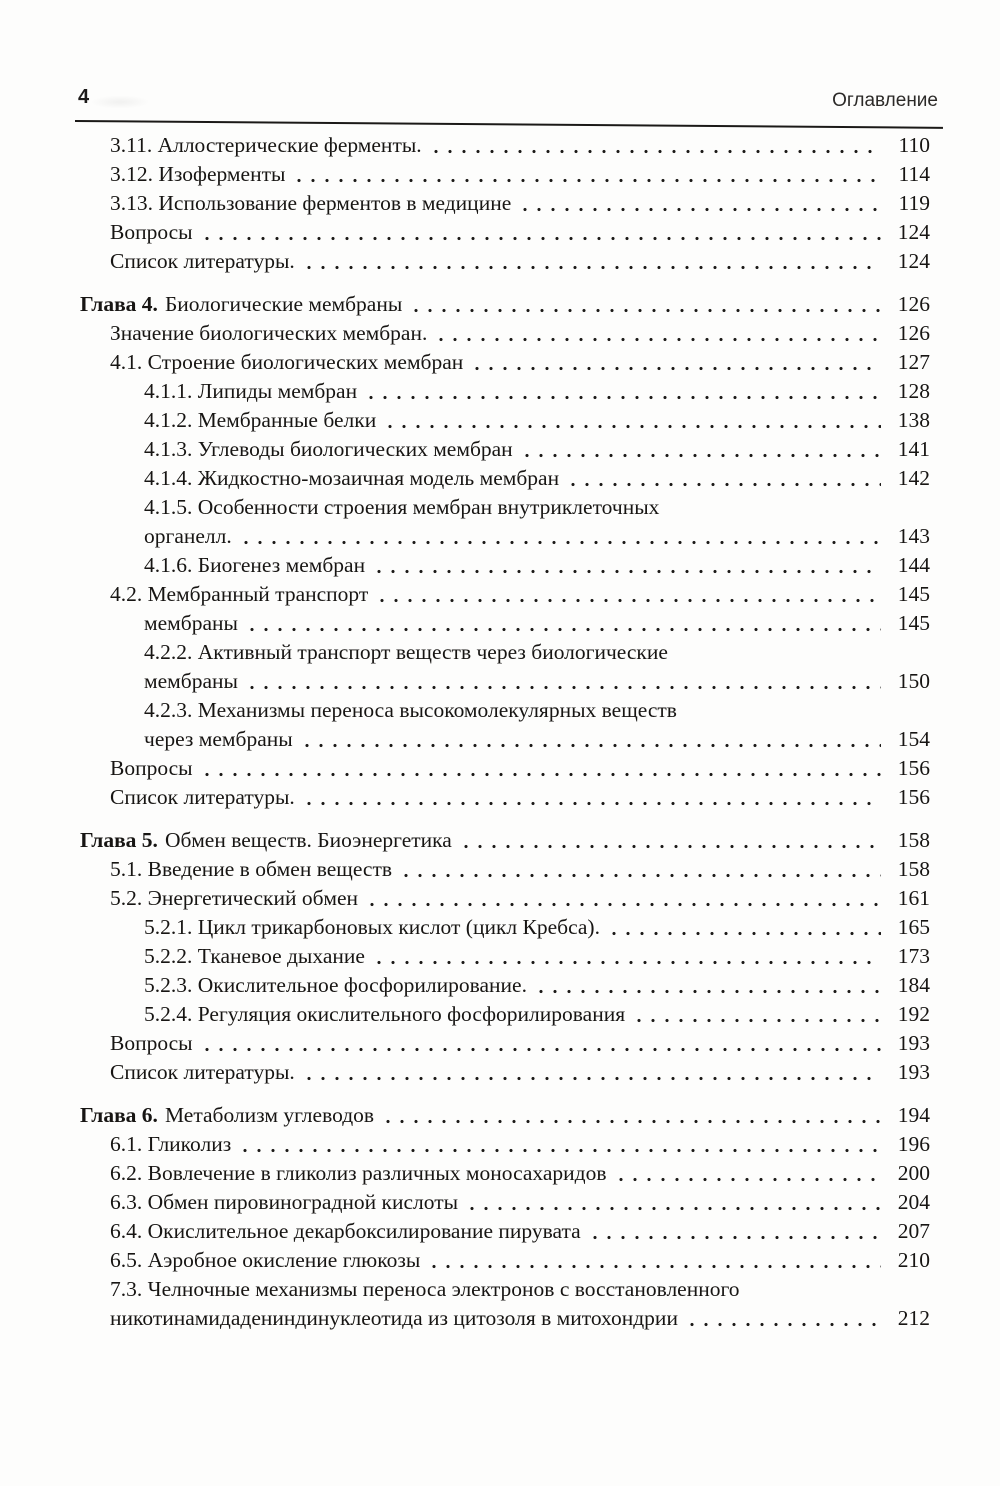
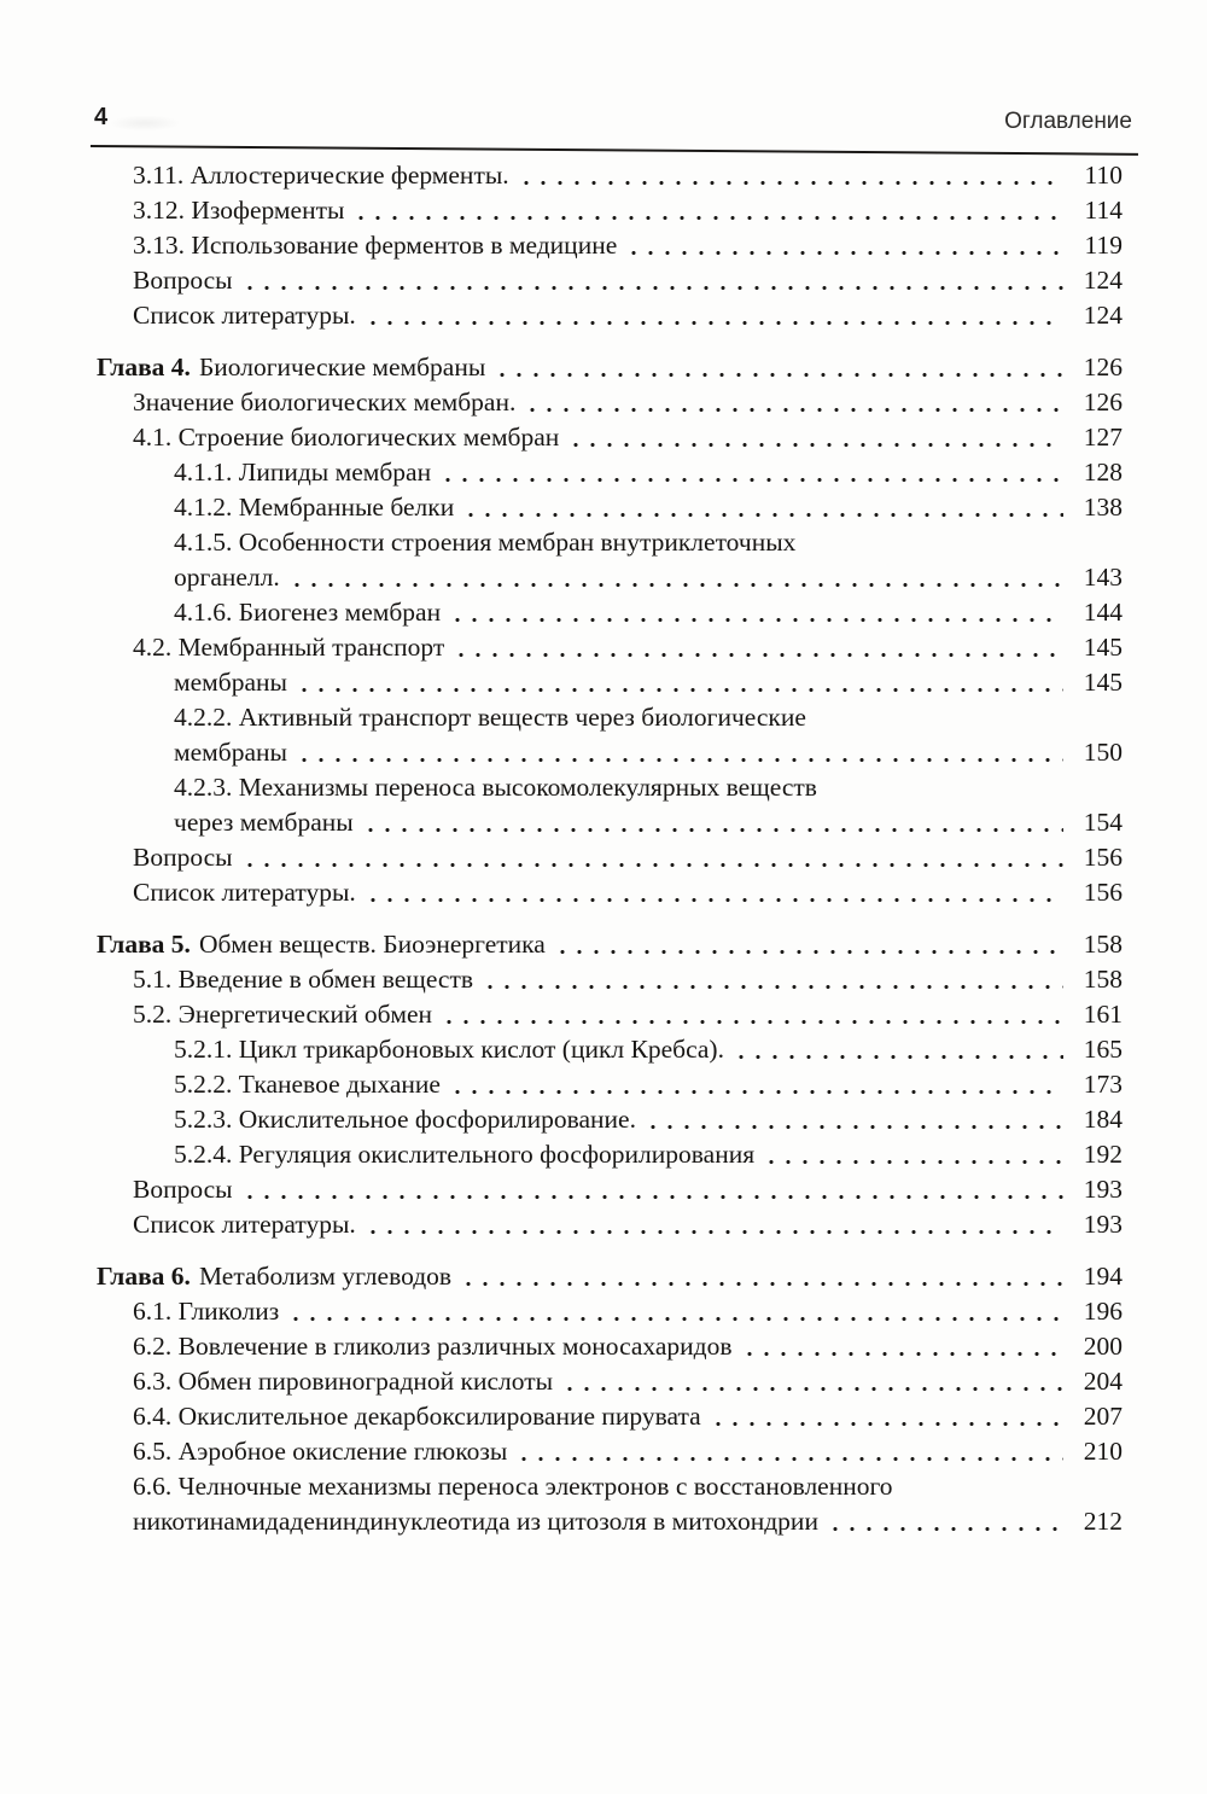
  4
  Оглавление
  3.11. Аллостерические ферменты.
  110
  3.12. Изоферменты
  114
  3.13. Использование ферментов в медицине
  119
  Вопросы
  124
  Список литературы.
  124
  Глава 4. Биологические мембраны
  126
  Значение биологических мембран.
  126
  4.1. Строение биологических мембран
  127
  4.1.1. Липиды мембран
  128
  4.1.2. Мембранные белки
  138
- 4.1.3. Углеводы биологических мембран
- 141
- 4.1.4. Жидкостно-мозаичная модель мембран
- 142
  4.1.5. Особенности строения мембран внутриклеточных
  органелл.
  143
  4.1.6. Биогенез мембран
  144
  4.2. Мембранный транспорт
  145
  мембраны
  145
  4.2.2. Активный транспорт веществ через биологические
  мембраны
  150
  4.2.3. Механизмы переноса высокомолекулярных веществ
  через мембраны
  154
  Вопросы
  156
  Список литературы.
  156
  Глава 5. Обмен веществ. Биоэнергетика
  158
  5.1. Введение в обмен веществ
  158
  5.2. Энергетический обмен
  161
  5.2.1. Цикл трикарбоновых кислот (цикл Кребса).
  165
  5.2.2. Тканевое дыхание
  173
  5.2.3. Окислительное фосфорилирование.
  184
  5.2.4. Регуляция окислительного фосфорилирования
  192
  Вопросы
  193
  Список литературы.
  193
  Глава 6. Метаболизм углеводов
  194
  6.1. Гликолиз
  196
  6.2. Вовлечение в гликолиз различных моносахаридов
  200
  6.3. Обмен пировиноградной кислоты
  204
  6.4. Окислительное декарбоксилирование пирувата
  207
  6.5. Аэробное окисление глюкозы
  210
- 7.3. Челночные механизмы переноса электронов с восстановленного
+ 6.6. Челночные механизмы переноса электронов с восстановленного
  никотинамидадениндинуклеотида из цитозоля в митохондрии
  212
